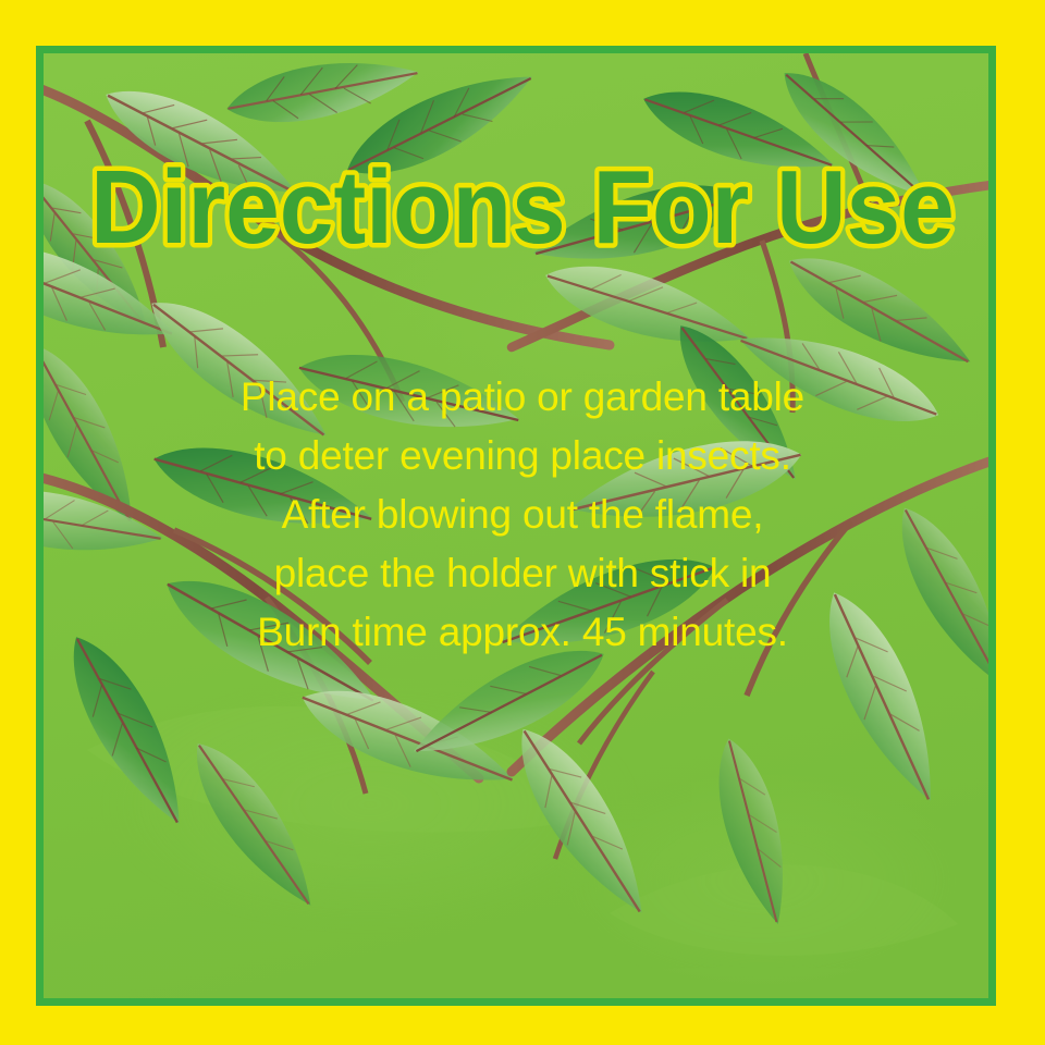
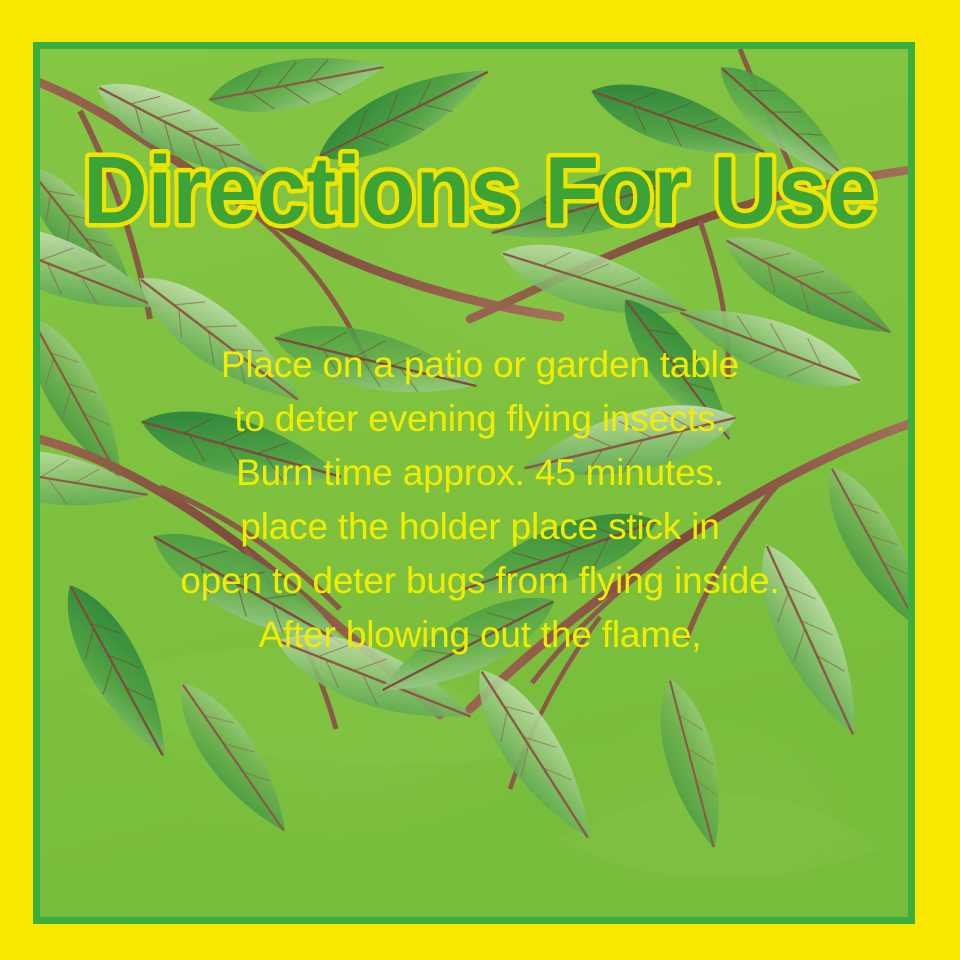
  Directions For Use
  Place on a patio or garden table
- to deter evening place insects.
+ to deter evening flying insects.
- After blowing out the flame,
+ Burn time approx. 45 minutes.
- place the holder with stick in
+ place the holder place stick in
+ open to deter bugs from flying inside.
- Burn time approx. 45 minutes.
+ After blowing out the flame,
